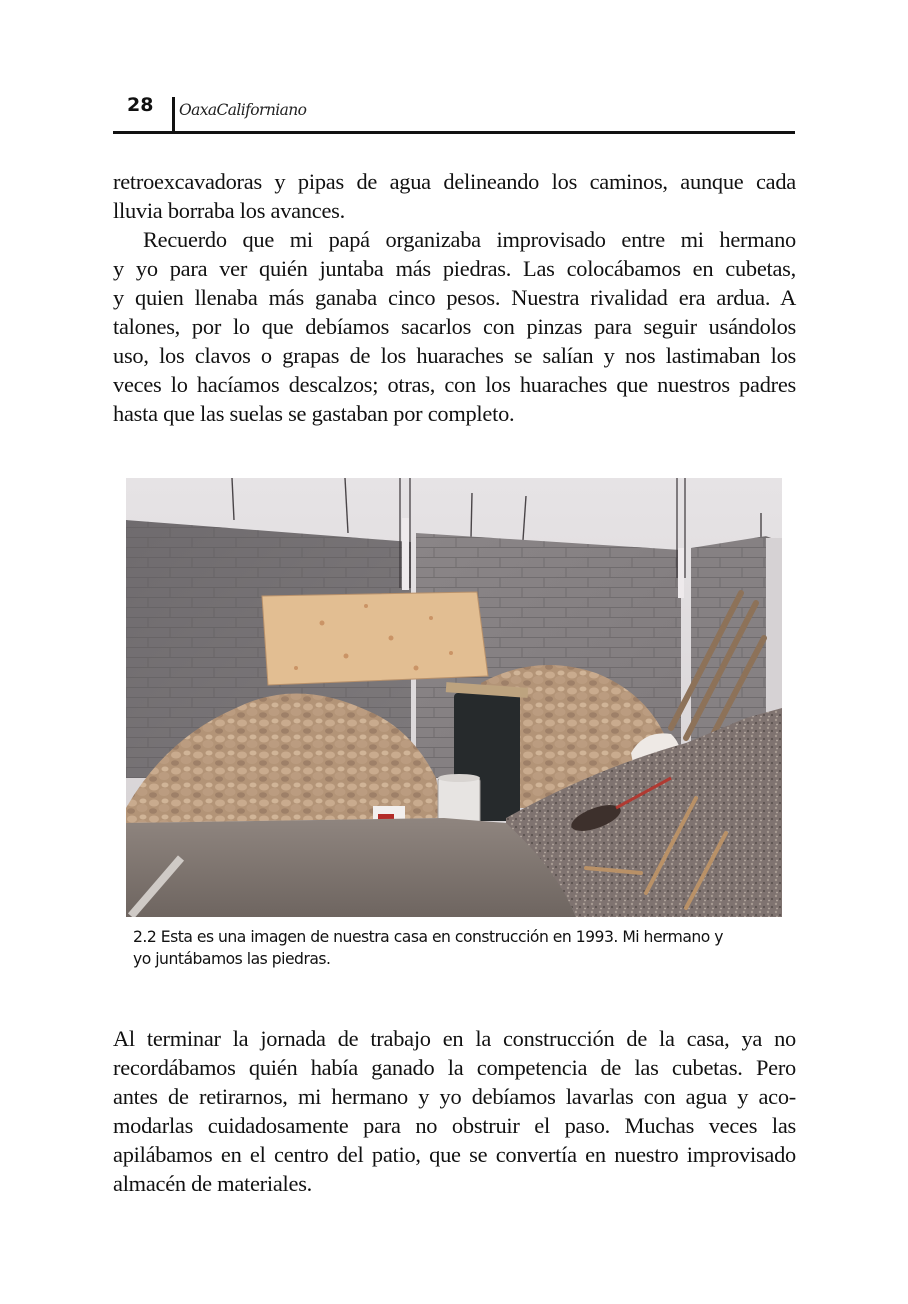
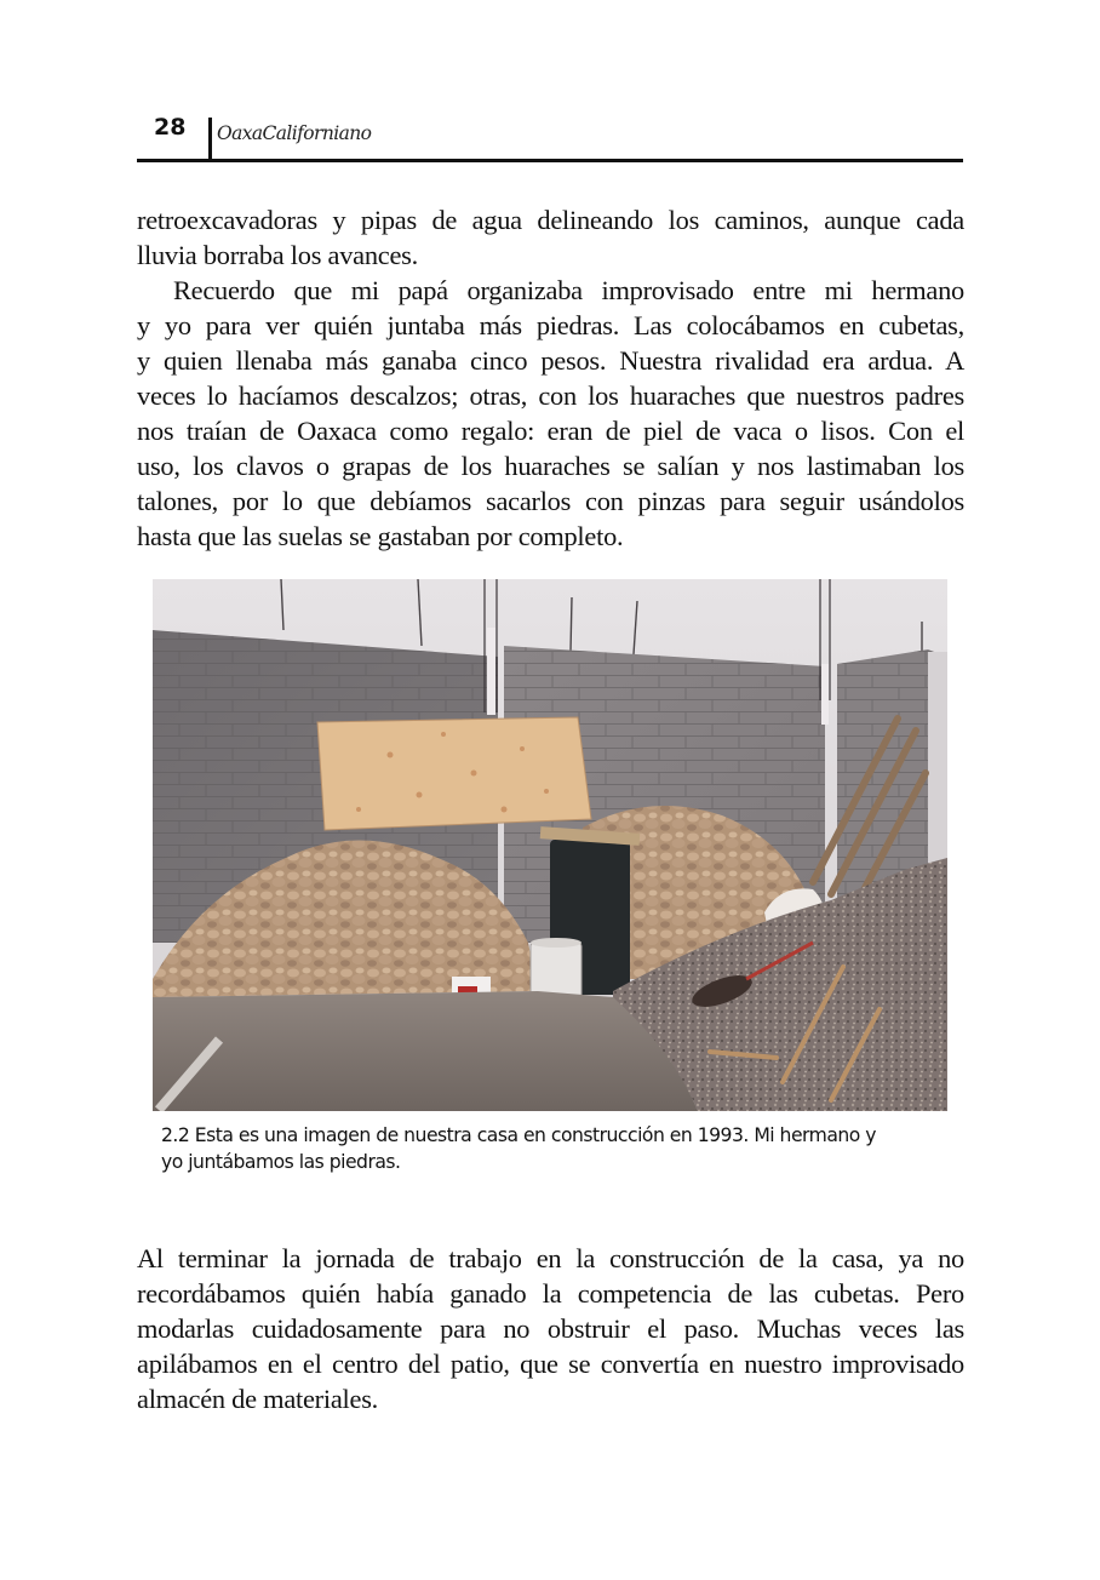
  28
  OaxaCaliforniano
  retroexcavadoras y pipas de agua delineando los caminos, aunque cada
  lluvia borraba los avances.
  Recuerdo que mi papá organizaba improvisado entre mi hermano
  y yo para ver quién juntaba más piedras. Las colocábamos en cubetas,
  y quien llenaba más ganaba cinco pesos. Nuestra rivalidad era ardua. A
- talones, por lo que debíamos sacarlos con pinzas para seguir usándolos
+ veces lo hacíamos descalzos; otras, con los huaraches que nuestros padres
+ nos traían de Oaxaca como regalo: eran de piel de vaca o lisos. Con el
  uso, los clavos o grapas de los huaraches se salían y nos lastimaban los
- veces lo hacíamos descalzos; otras, con los huaraches que nuestros padres
+ talones, por lo que debíamos sacarlos con pinzas para seguir usándolos
  hasta que las suelas se gastaban por completo.
  2.2 Esta es una imagen de nuestra casa en construcción en 1993. Mi hermano y
  yo juntábamos las piedras.
  Al terminar la jornada de trabajo en la construcción de la casa, ya no
  recordábamos quién había ganado la competencia de las cubetas. Pero
- antes de retirarnos, mi hermano y yo debíamos lavarlas con agua y aco-
  modarlas cuidadosamente para no obstruir el paso. Muchas veces las
  apilábamos en el centro del patio, que se convertía en nuestro improvisado
  almacén de materiales.
